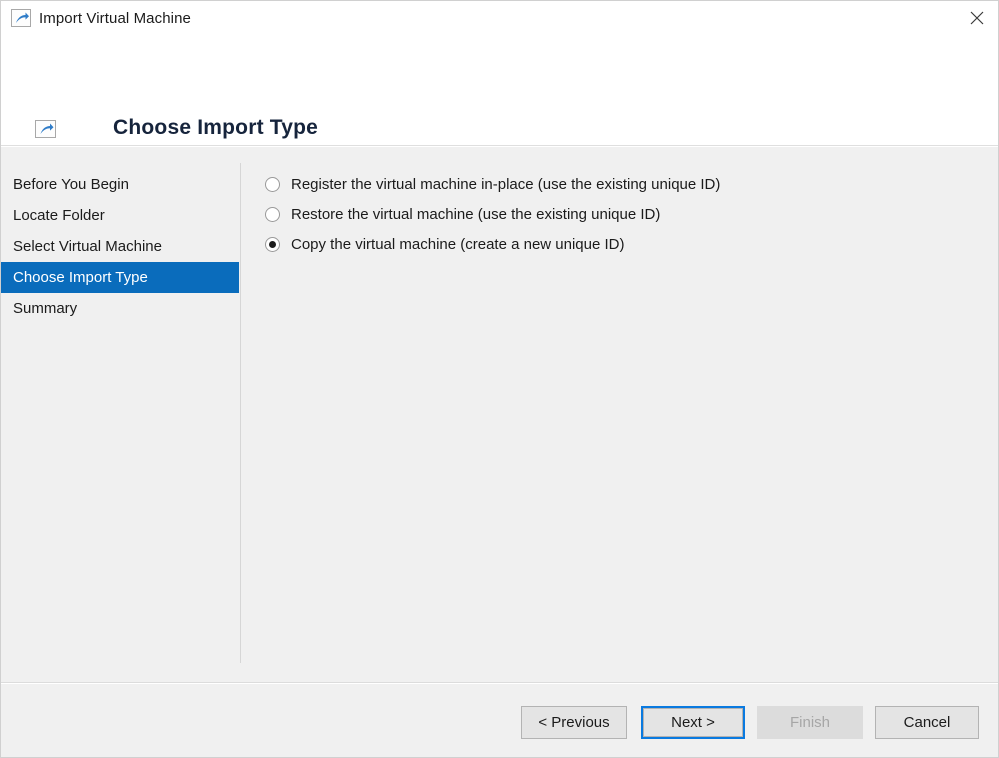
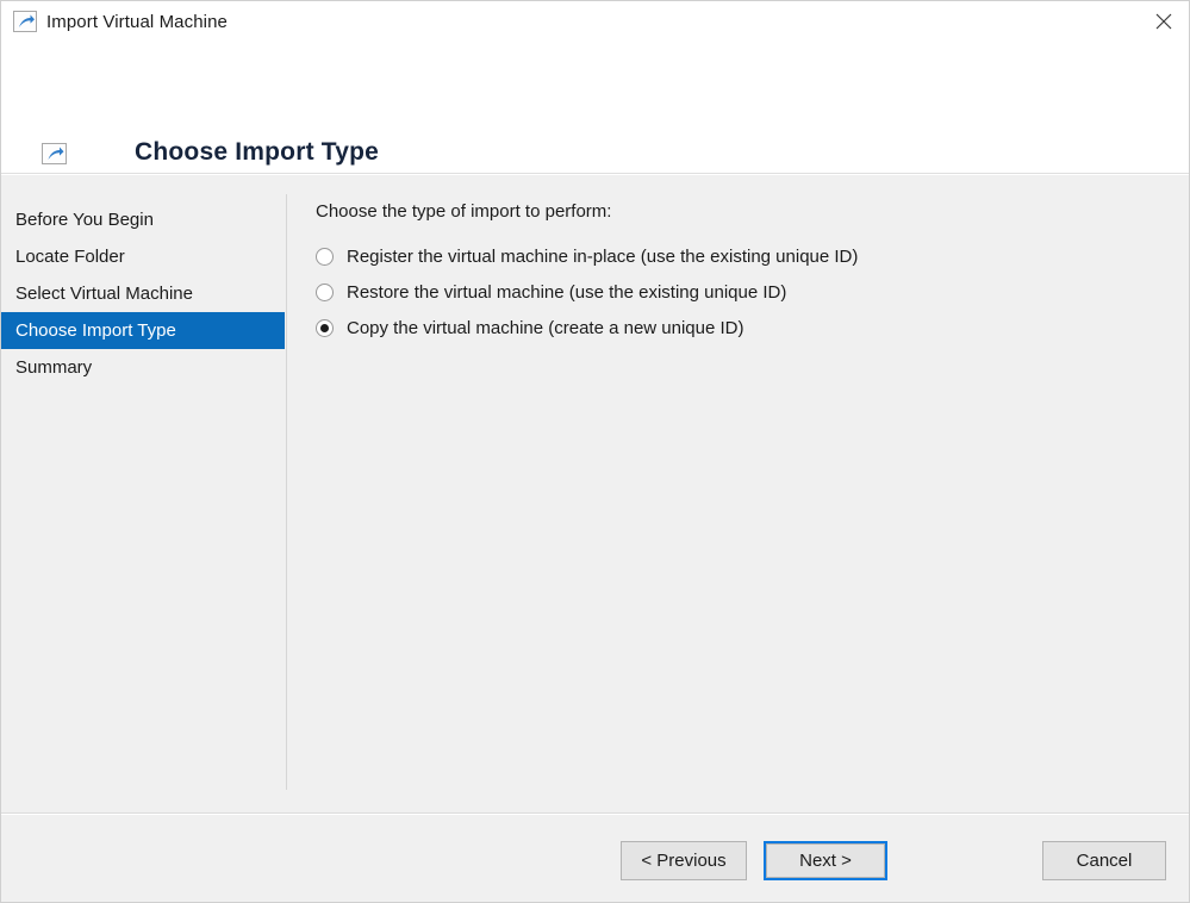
  Import Virtual Machine
  Choose Import Type
  Before You Begin
  Locate Folder
  Select Virtual Machine
  Choose Import Type
  Summary
+ Choose the type of import to perform:
  Register the virtual machine in-place (use the existing unique ID)
  Restore the virtual machine (use the existing unique ID)
  Copy the virtual machine (create a new unique ID)
  < Previous
  Next >
- Finish
  Cancel
